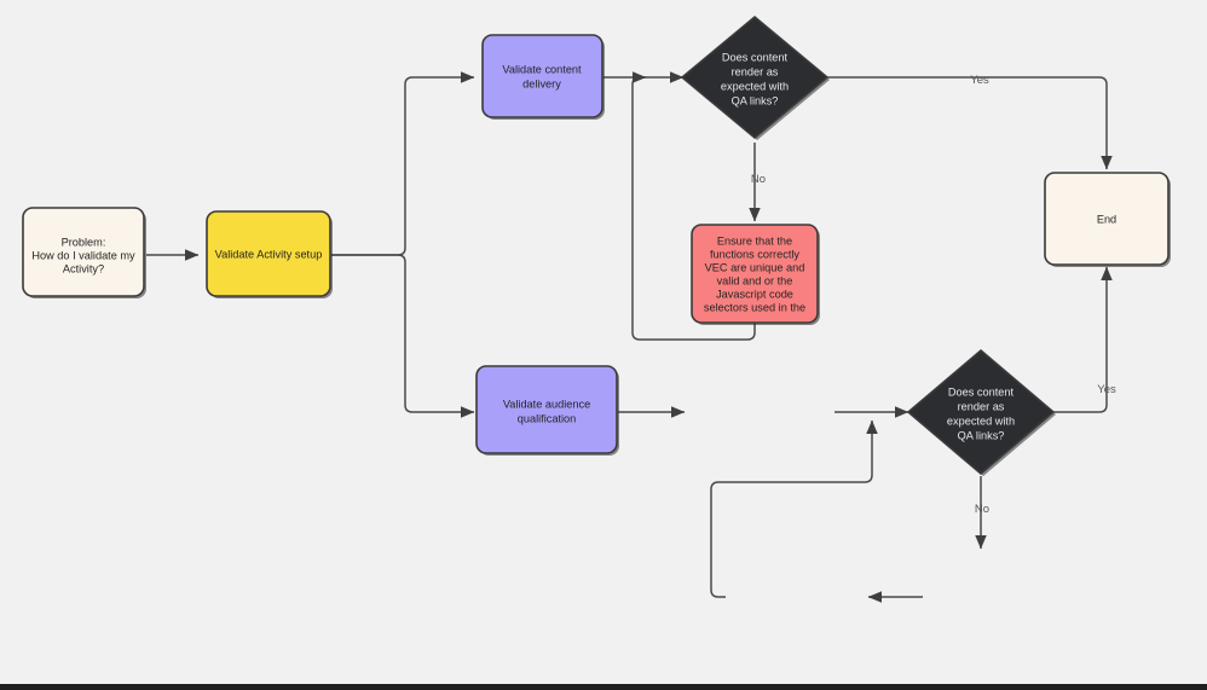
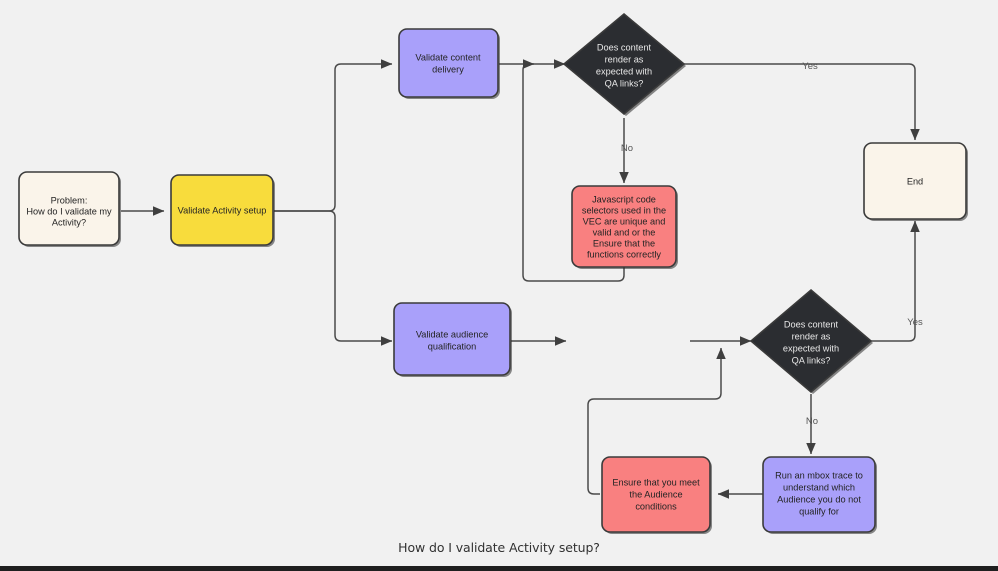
  Yes
  No
  Yes
  No
  Problem:
  How do I validate my
  Activity?
  Validate Activity setup
  Validate content
  delivery
  Does content
  render as
  expected with
  QA links?
- Ensure that the
+ Javascript code
- functions correctly
+ selectors used in the
  VEC are unique and
  valid and or the
- Javascript code
+ Ensure that the
- selectors used in the
+ functions correctly
  End
  Validate audience
  qualification
  Does content
  render as
  expected with
  QA links?
+ Run an mbox trace to
+ understand which
+ Audience you do not
+ qualify for
+ Ensure that you meet
+ the Audience
+ conditions
+ How do I validate Activity setup?
